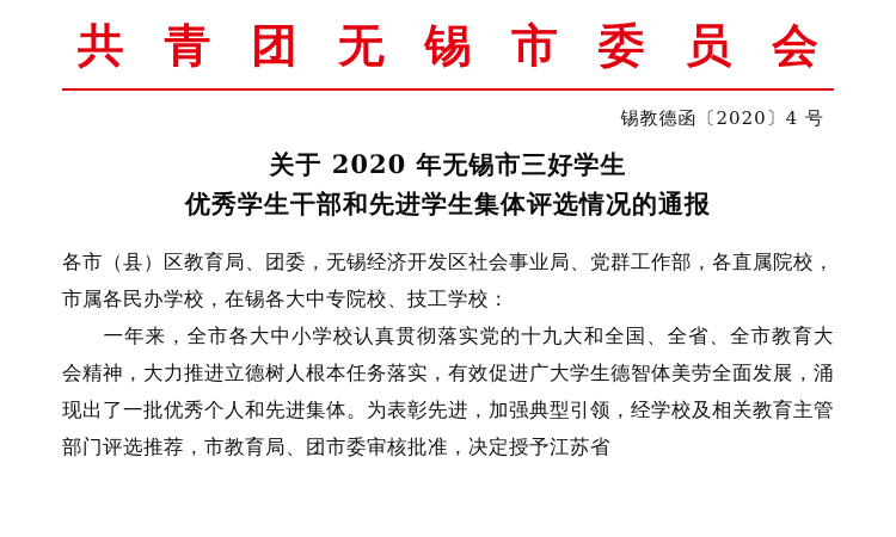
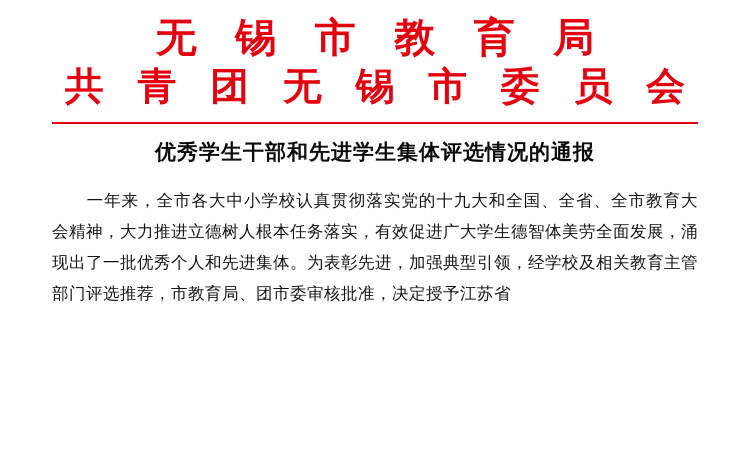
+ 无 锡 市 教 育 局
  共 青 团 无 锡 市 委 员 会
- 锡教德函〔2020〕4 号
- 关于 2020 年无锡市三好学生
  优秀学生干部和先进学生集体评选情况的通报
- 各市（县）区教育局、团委，无锡经济开发区社会事业局、党群工作部，各直属院校，市属各民办学校，在锡各大中专院校、技工学校：
  一年来，全市各大中小学校认真贯彻落实党的十九大和全国、全省、全市教育大会精神，大力推进立德树人根本任务落实，有效促进广大学生德智体美劳全面发展，涌现出了一批优秀个人和先进集体。为表彰先进，加强典型引领，经学校及相关教育主管部门评选推荐，市教育局、团市委审核批准，决定授予江苏省
